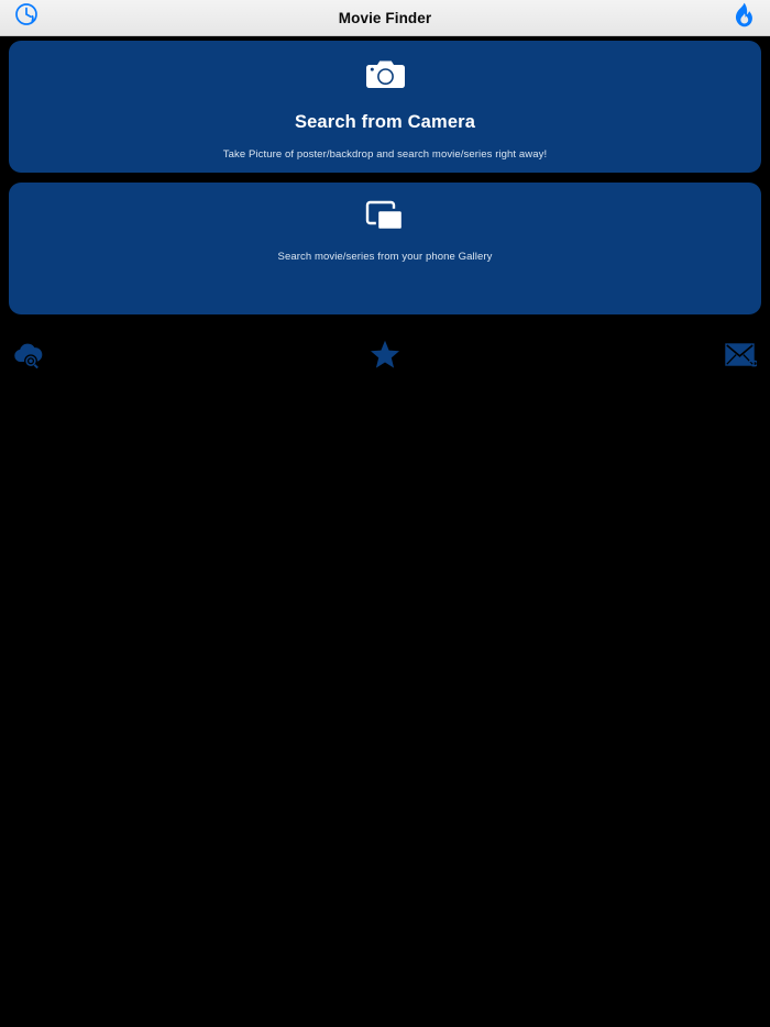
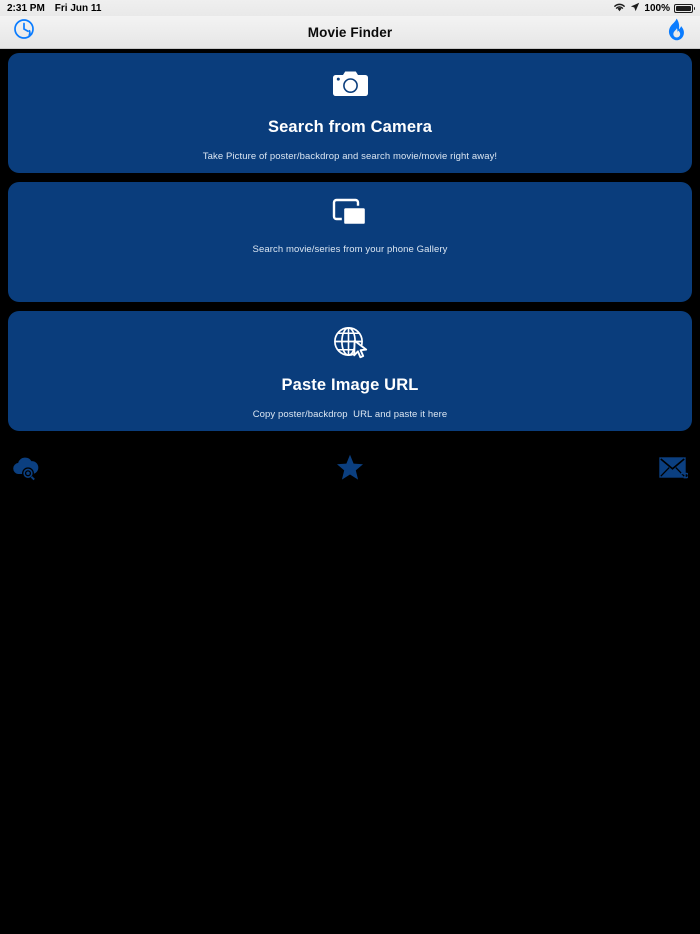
+ 2:31 PM
+ Fri Jun 11
+ 100%
  Movie Finder
  Search from Camera
- Take Picture of poster/backdrop and search movie/series right away!
+ Take Picture of poster/backdrop and search movie/movie right away!
  Search movie/series from your phone Gallery
+ Paste Image URL
+ Copy poster/backdrop URL and paste it here
